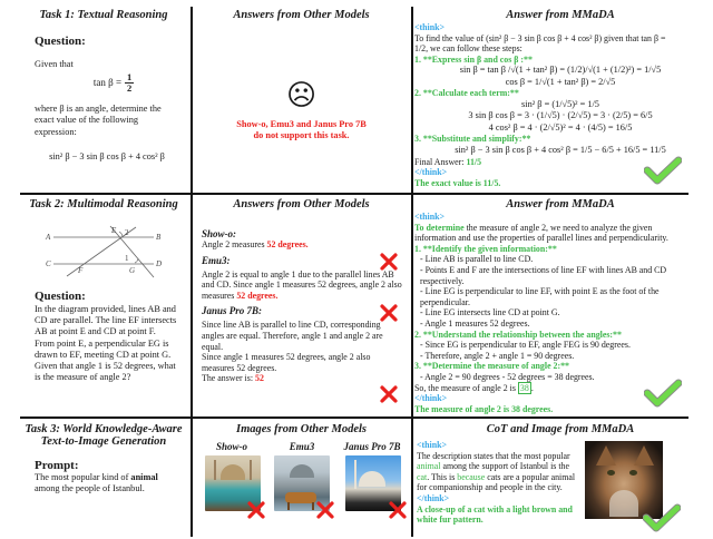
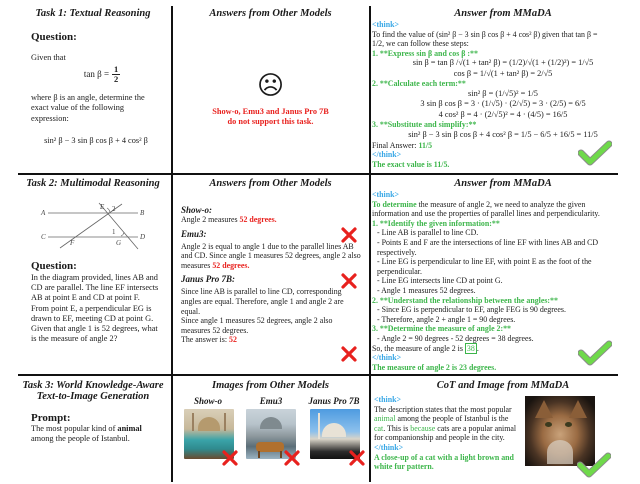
  Task 1: Textual Reasoning
  Question:
  Given that
  tan β =
  1
  2
  where β is an angle, determine the exact value of the following expression:
  sin² β − 3 sin β cos β + 4 cos² β
  Answers from Other Models
  ☹
  Show-o, Emu3 and Janus Pro 7B
  do not support this task.
  Answer from MMaDA
  <think>
  To find the value of (sin² β − 3 sin β cos β + 4 cos² β) given that tan β = 1/2, we can follow these steps:
  1. **Express sin β and cos β :**
  sin β = tan β /√(1 + tan² β) = (1/2)/√(1 + (1/2)²) = 1/√5
  cos β = 1/√(1 + tan² β) = 2/√5
  2. **Calculate each term:**
  sin² β = (1/√5)² = 1/5
  3 sin β cos β = 3 · (1/√5) · (2/√5) = 3 · (2/5) = 6/5
  4 cos² β = 4 · (2/√5)² = 4 · (4/5) = 16/5
  3. **Substitute and simplify:**
  sin² β − 3 sin β cos β + 4 cos² β = 1/5 − 6/5 + 16/5 = 11/5
  Final Answer: 11/5
  </think>
  The exact value is 11/5.
  Task 2: Multimodal Reasoning
  A
  B
  C
  D
  E
  F
  G
  1
  2
  Question:
  In the diagram provided, lines AB and CD are parallel. The line EF intersects AB at point E and CD at point F. From point E, a perpendicular EG is drawn to EF, meeting CD at point G. Given that angle 1 is 52 degrees, what is the measure of angle 2?
  Answers from Other Models
  Show-o:
  Angle 2 measures 52 degrees.
  Emu3:
  Angle 2 is equal to angle 1 due to the parallel lines AB and CD. Since angle 1 measures 52 degrees, angle 2 also measures 52 degrees.
  Janus Pro 7B:
  Since line AB is parallel to line CD, corresponding angles are equal. Therefore, angle 1 and angle 2 are equal.
  Since angle 1 measures 52 degrees, angle 2 also measures 52 degrees.
  The answer is: 52
  Answer from MMaDA
  <think>
  To determine the measure of angle 2, we need to analyze the given information and use the properties of parallel lines and perpendicularity.
  1. **Identify the given information:**
  - Line AB is parallel to line CD.
  - Points E and F are the intersections of line EF with lines AB and CD respectively.
  - Line EG is perpendicular to line EF, with point E as the foot of the perpendicular.
  - Line EG intersects line CD at point G.
  - Angle 1 measures 52 degrees.
  2. **Understand the relationship between the angles:**
  - Since EG is perpendicular to EF, angle FEG is 90 degrees.
  - Therefore, angle 2 + angle 1 = 90 degrees.
  3. **Determine the measure of angle 2:**
  - Angle 2 = 90 degrees - 52 degrees = 38 degrees.
  So, the measure of angle 2 is 38 .
  </think>
- The measure of angle 2 is 38 degrees.
+ The measure of angle 2 is 23 degrees.
  Task 3: World Knowledge-Aware
  Text-to-Image Generation
  Prompt:
  The most popular kind of animal among the people of Istanbul.
  Images from Other Models
  Show-o
  Emu3
  Janus Pro 7B
  CoT and Image from MMaDA
  <think>
- The description states that the most popular animal among the support of Istanbul is the cat. This is because cats are a popular animal for companionship and people in the city.
+ The description states that the most popular animal among the people of Istanbul is the cat. This is because cats are a popular animal for companionship and people in the city.
  </think>
  A close-up of a cat with a light brown and white fur pattern.
